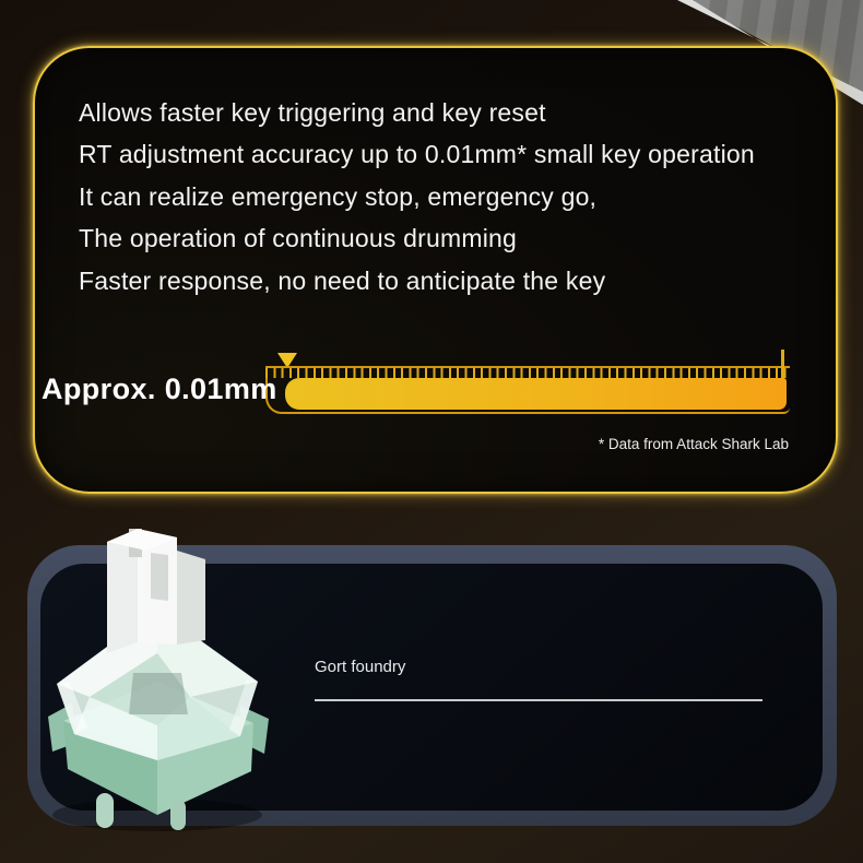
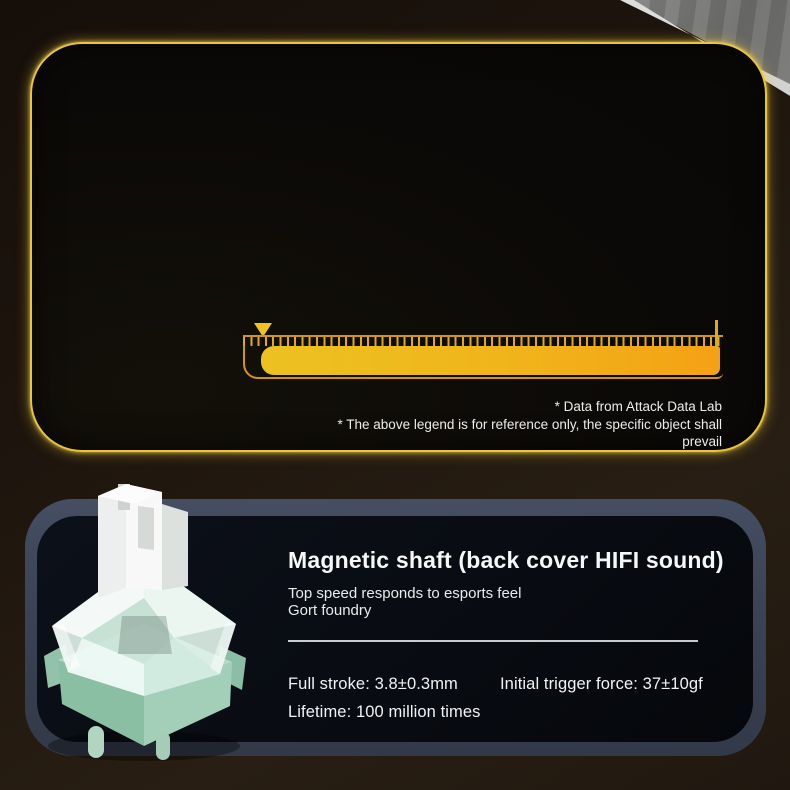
- Allows faster key triggering and key reset
- RT adjustment accuracy up to 0.01mm* small key operation
- It can realize emergency stop, emergency go,
- The operation of continuous drumming
- Faster response, no need to anticipate the key
- Approx. 0.01mm
- * Data from Attack Shark Lab
+ * Data from Attack Data Lab
+ * The above legend is for reference only, the specific object shall prevail
+ Magnetic shaft (back cover HIFI sound)
+ Top speed responds to esports feel
  Gort foundry
+ Full stroke: 3.8±0.3mm
+ Initial trigger force: 37±10gf
+ Lifetime: 100 million times
